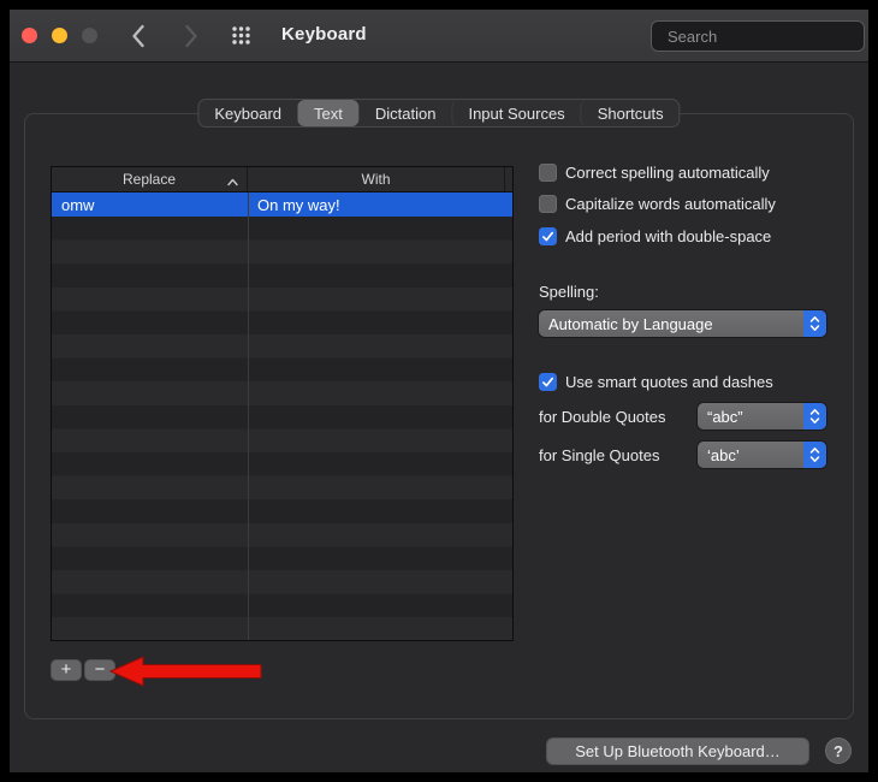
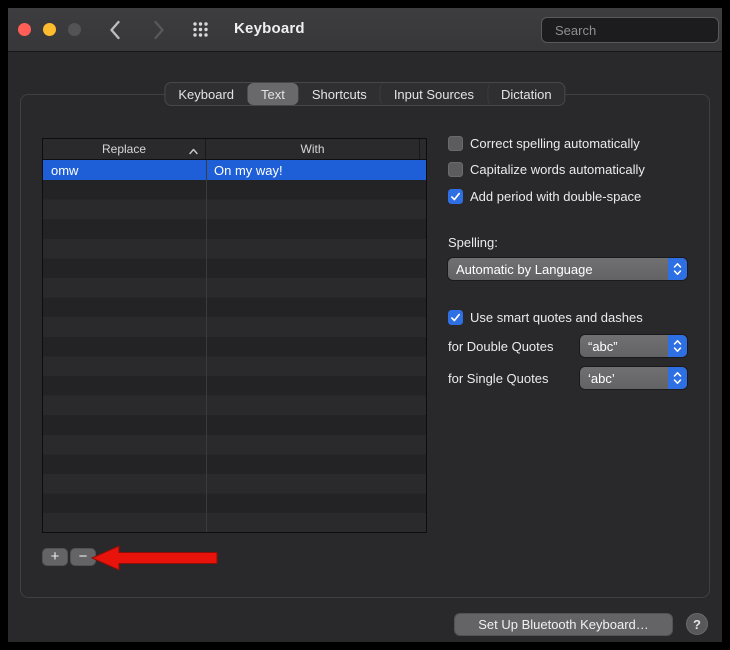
  Keyboard
  Search
  Keyboard
  Text
- Dictation
+ Shortcuts
  Input Sources
- Shortcuts
+ Dictation
  Replace
  With
  omw
  On my way!
  +
  −
  Correct spelling automatically
  Capitalize words automatically
  Add period with double-space
  Spelling:
  Automatic by Language
  Use smart quotes and dashes
  for Double Quotes
  “abc”
  for Single Quotes
  ‘abc’
  Set Up Bluetooth Keyboard…
  ?
